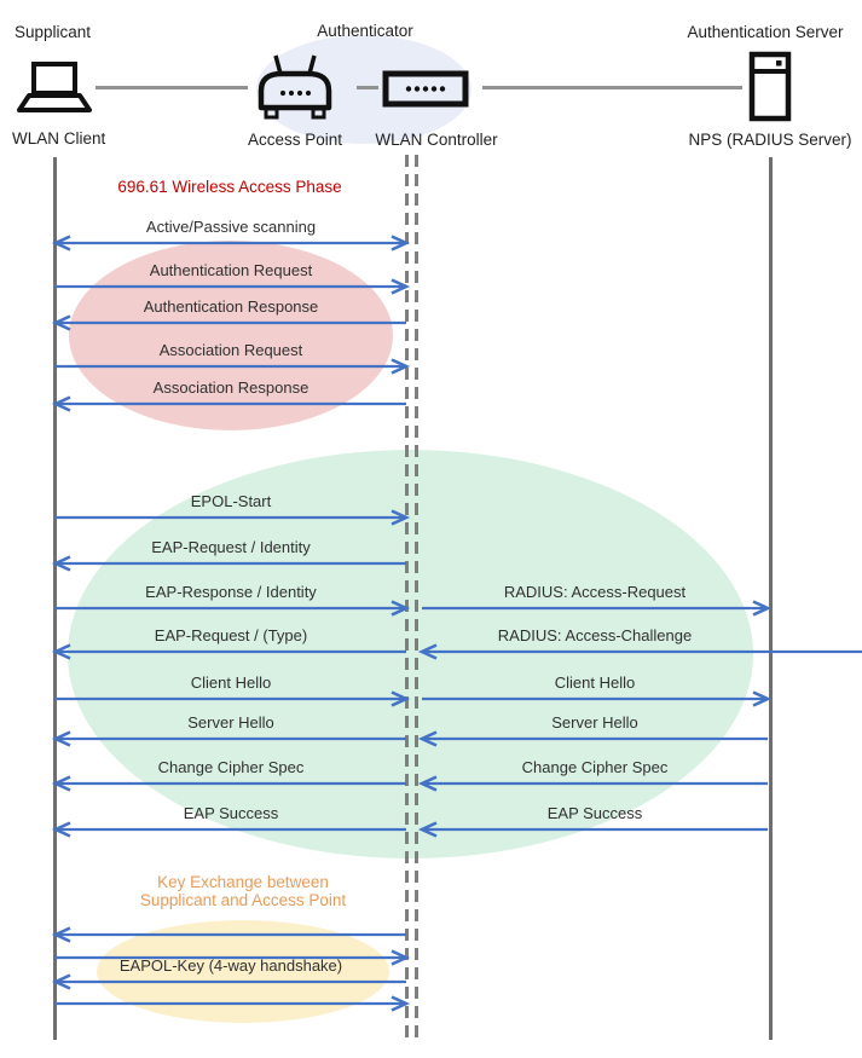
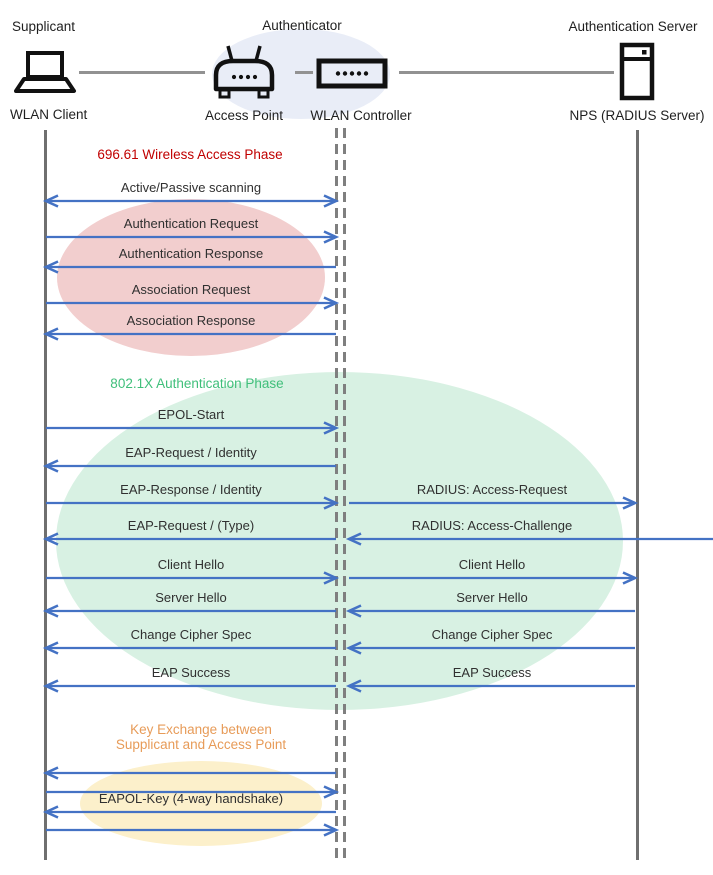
  Supplicant
  Authenticator
  Authentication Server
  WLAN Client
  Access Point
  WLAN Controller
  NPS (RADIUS Server)
  696.61 Wireless Access Phase
+ 802.1X Authentication Phase
  Key Exchange between
  Supplicant and Access Point
  Active/Passive scanning
  Authentication Request
  Authentication Response
  Association Request
  Association Response
  EPOL-Start
  EAP-Request / Identity
  EAP-Response / Identity
  RADIUS: Access-Request
  EAP-Request / (Type)
  RADIUS: Access-Challenge
  Client Hello
  Client Hello
  Server Hello
  Server Hello
  Change Cipher Spec
  Change Cipher Spec
  EAP Success
  EAP Success
  EAPOL-Key (4-way handshake)
